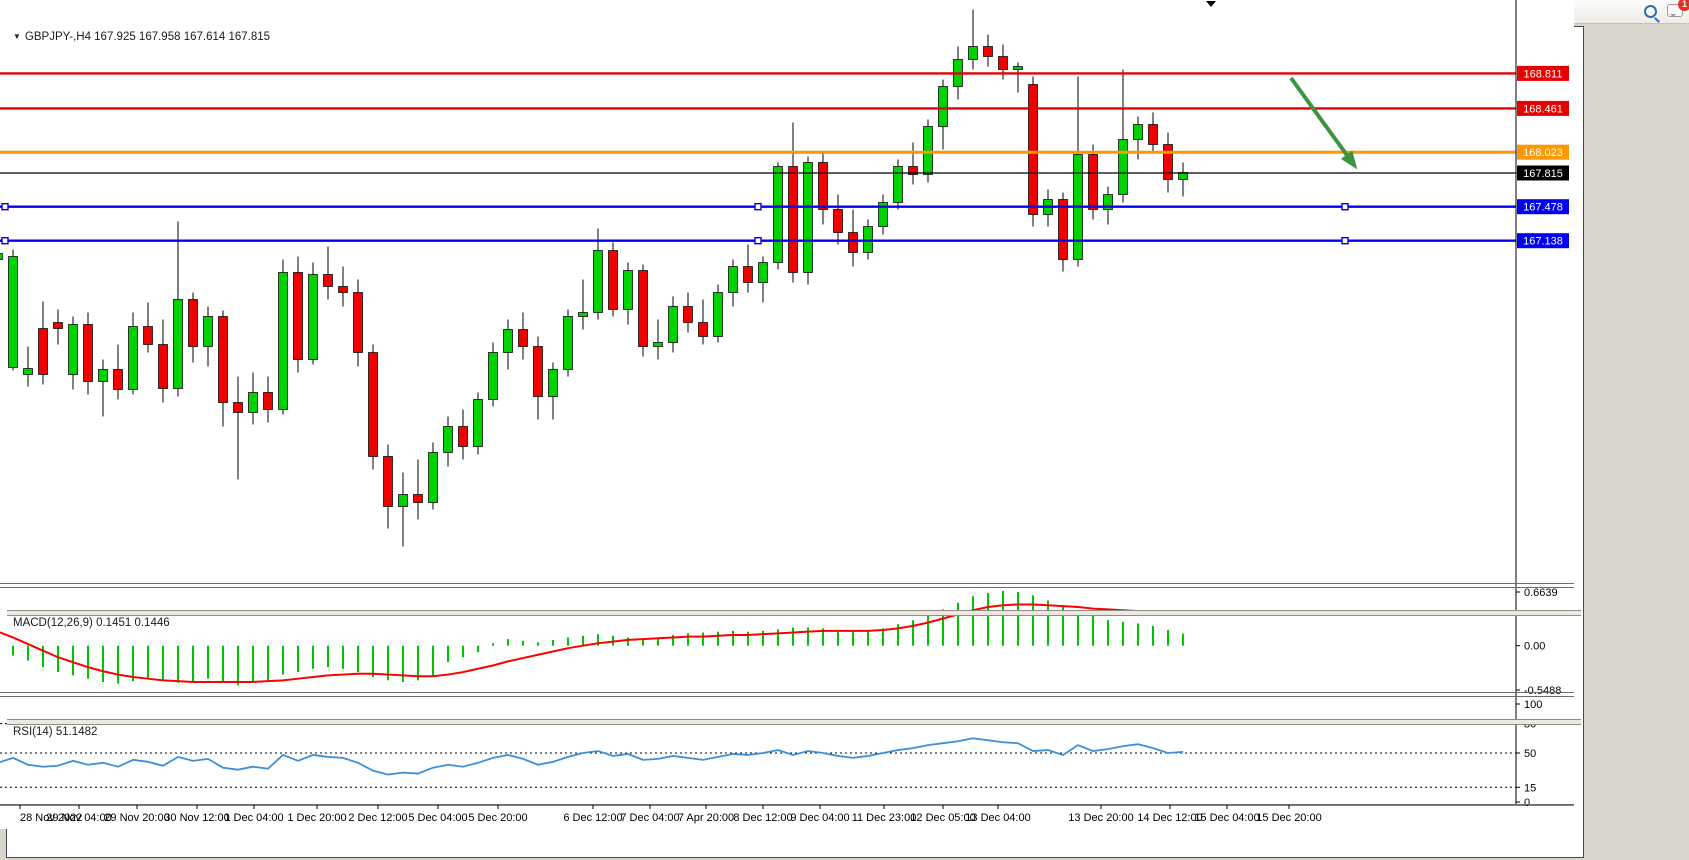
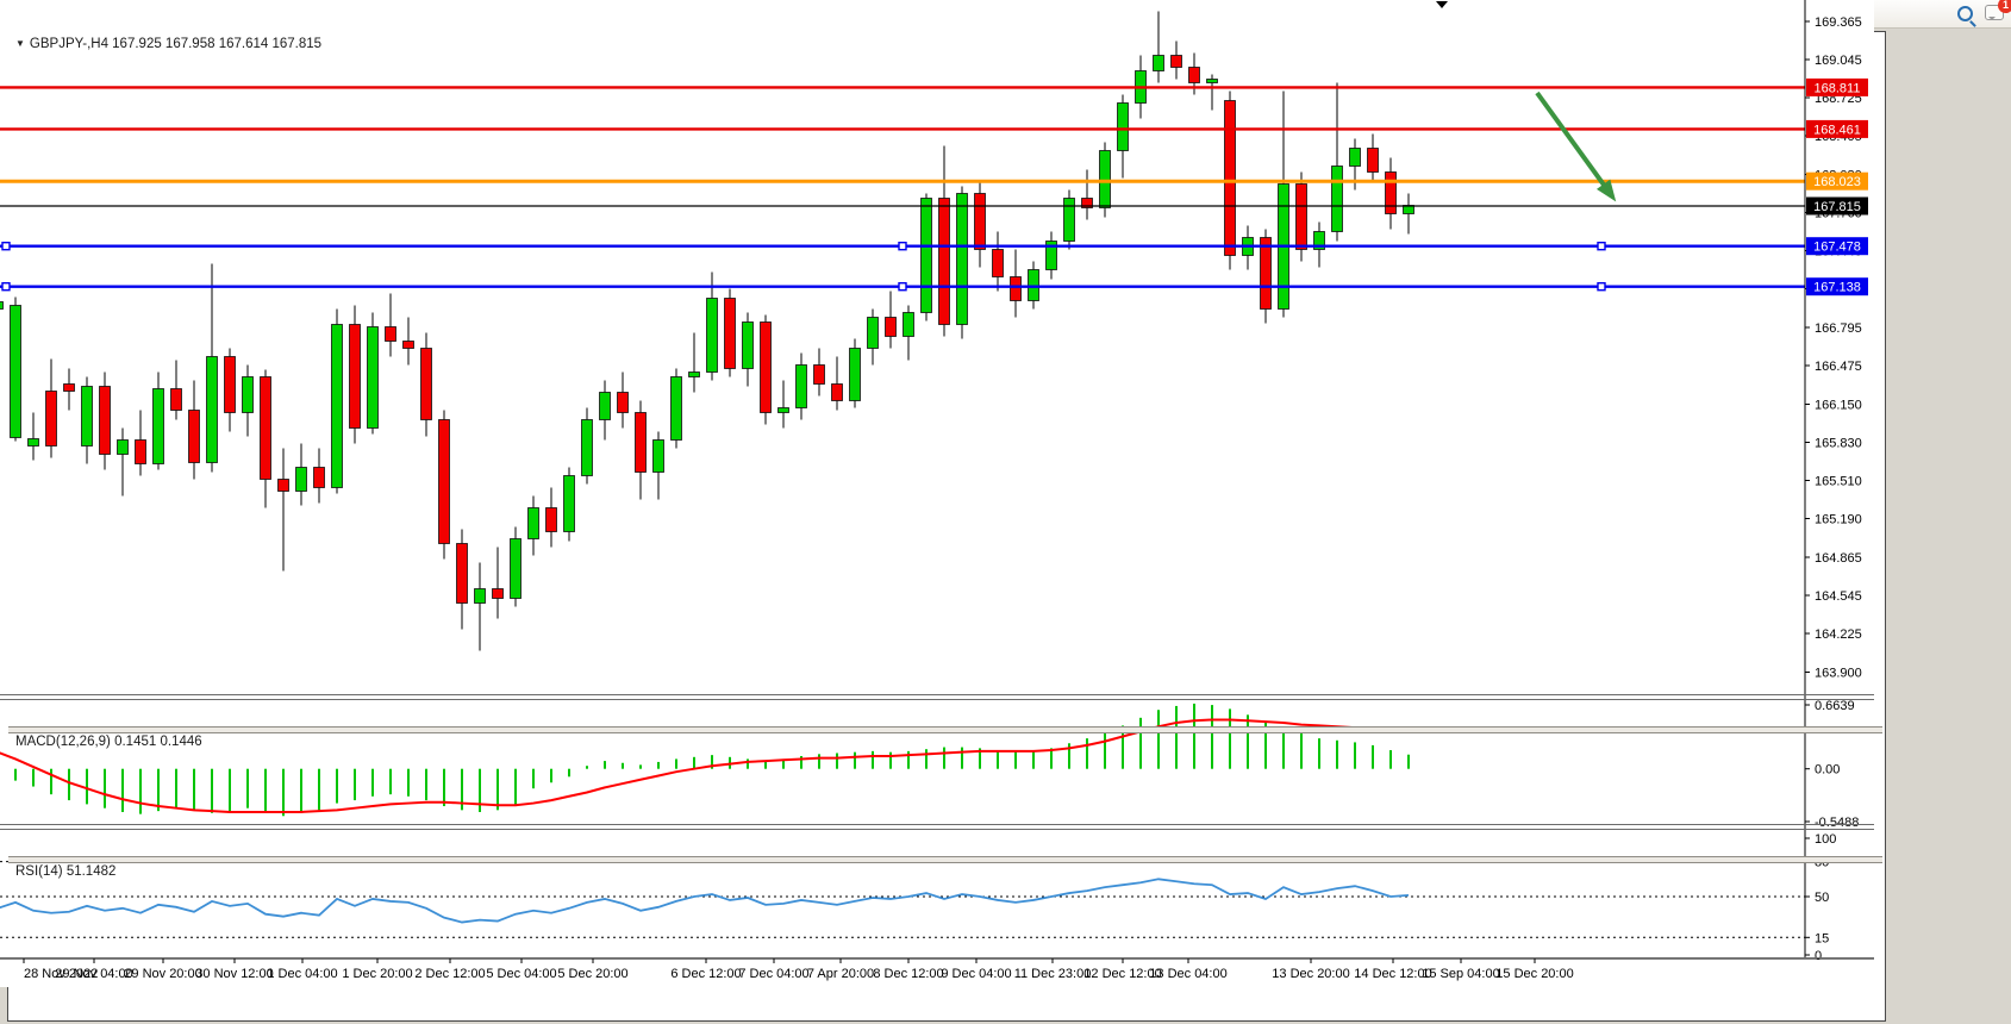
  1
+ 169.365
+ 169.045
+ 168.725
+ 166.795
+ 166.475
+ 166.150
+ 165.830
+ 165.510
+ 165.190
+ 164.865
+ 164.545
+ 164.225
+ 163.900
  0.6639
  0.00
  -0.5488
  100
  50
  15
  0
  28 Nov 2022
  29 Nov 04:00
  29 Nov 20:00
  30 Nov 12:00
  1 Dec 04:00
  1 Dec 20:00
  2 Dec 12:00
  5 Dec 04:00
  5 Dec 20:00
  6 Dec 12:00
  7 Dec 04:00
  7 Apr 20:00
  8 Dec 12:00
  9 Dec 04:00
  11 Dec 23:00
- 12 Dec 05:00
+ 12 Dec 12:00
  13 Dec 04:00
  13 Dec 20:00
  14 Dec 12:00
- 15 Dec 04:00
+ 15 Sep 04:00
  15 Dec 20:00
  168.811
  168.461
  168.023
  167.815
  167.478
  167.138
  ▼ GBPJPY-,H4 167.925 167.958 167.614 167.815
  MACD(12,26,9) 0.1451 0.1446
  RSI(14) 51.1482
